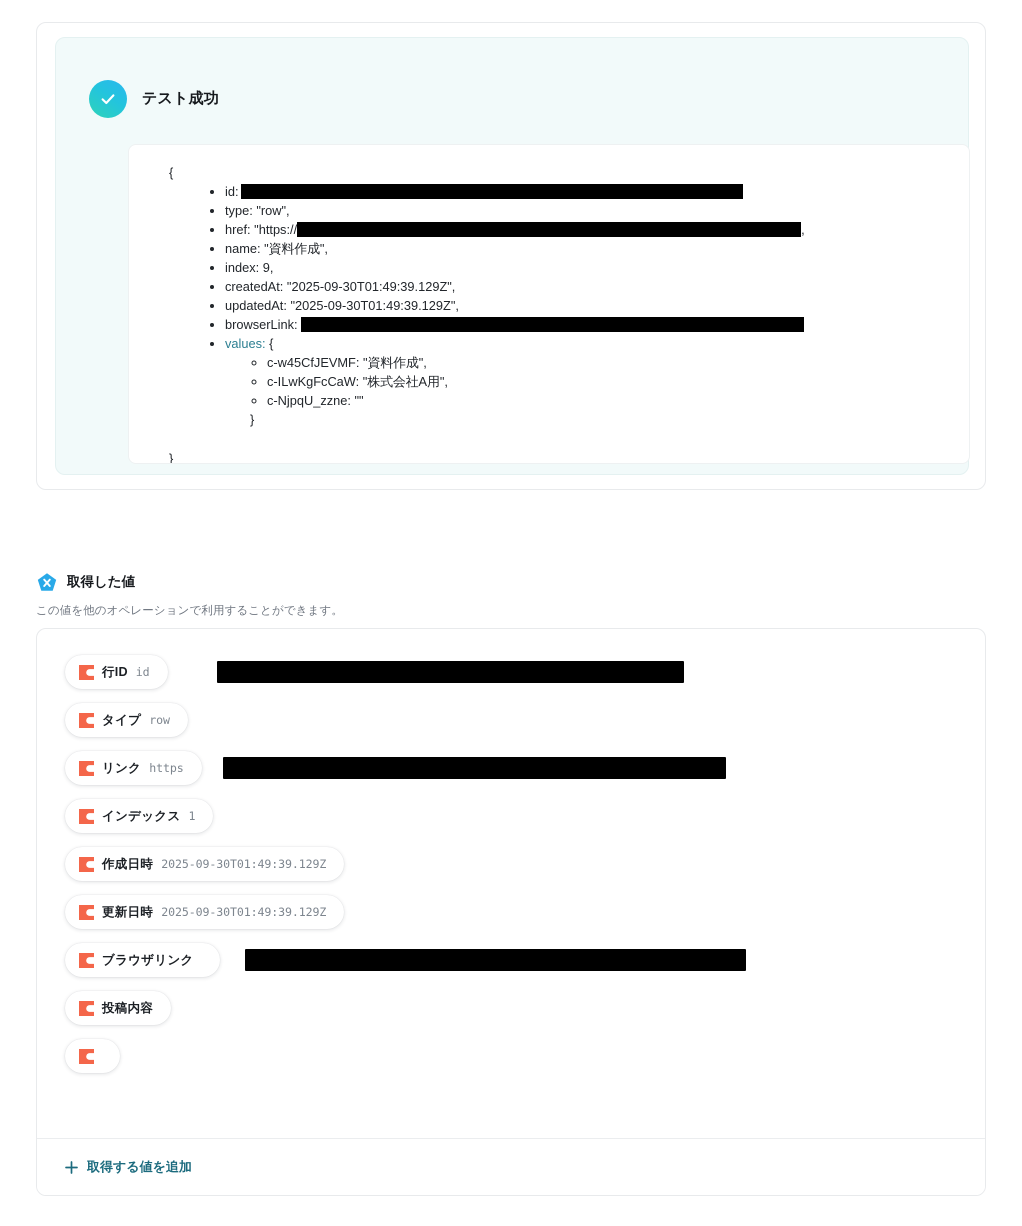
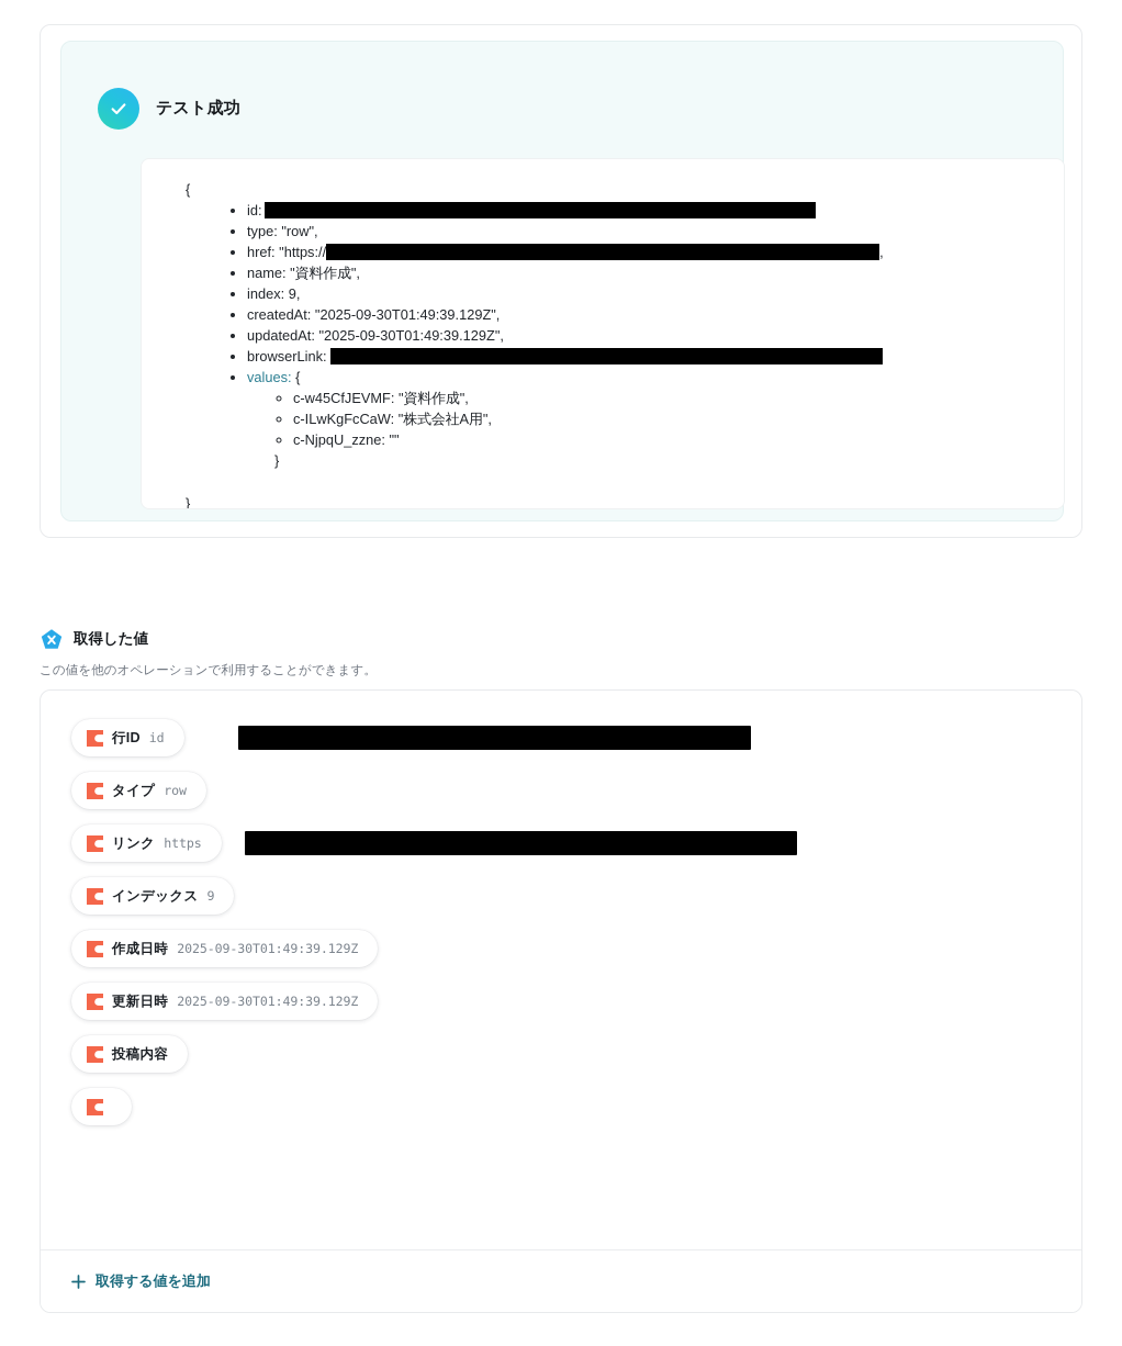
  テスト成功
  {
  id:
  type: "row",
  href: "https:// ,
  name: "資料作成",
  index: 9,
  createdAt: "2025-09-30T01:49:39.129Z",
  updatedAt: "2025-09-30T01:49:39.129Z",
  browserLink:
  values: {
  c-w45CfJEVMF: "資料作成",
  c-ILwKgFcCaW: "株式会社A用",
  c-NjpqU_zzne: ""
  }
  }
  取得した値
  この値を他のオペレーションで利用することができます。
  行ID
  id
  タイプ
  row
  リンク
  https
  インデックス
- 1
+ 9
  作成日時
  2025-09-30T01:49:39.129Z
  更新日時
  2025-09-30T01:49:39.129Z
- ブラウザリンク
  投稿内容
  取得する値を追加
